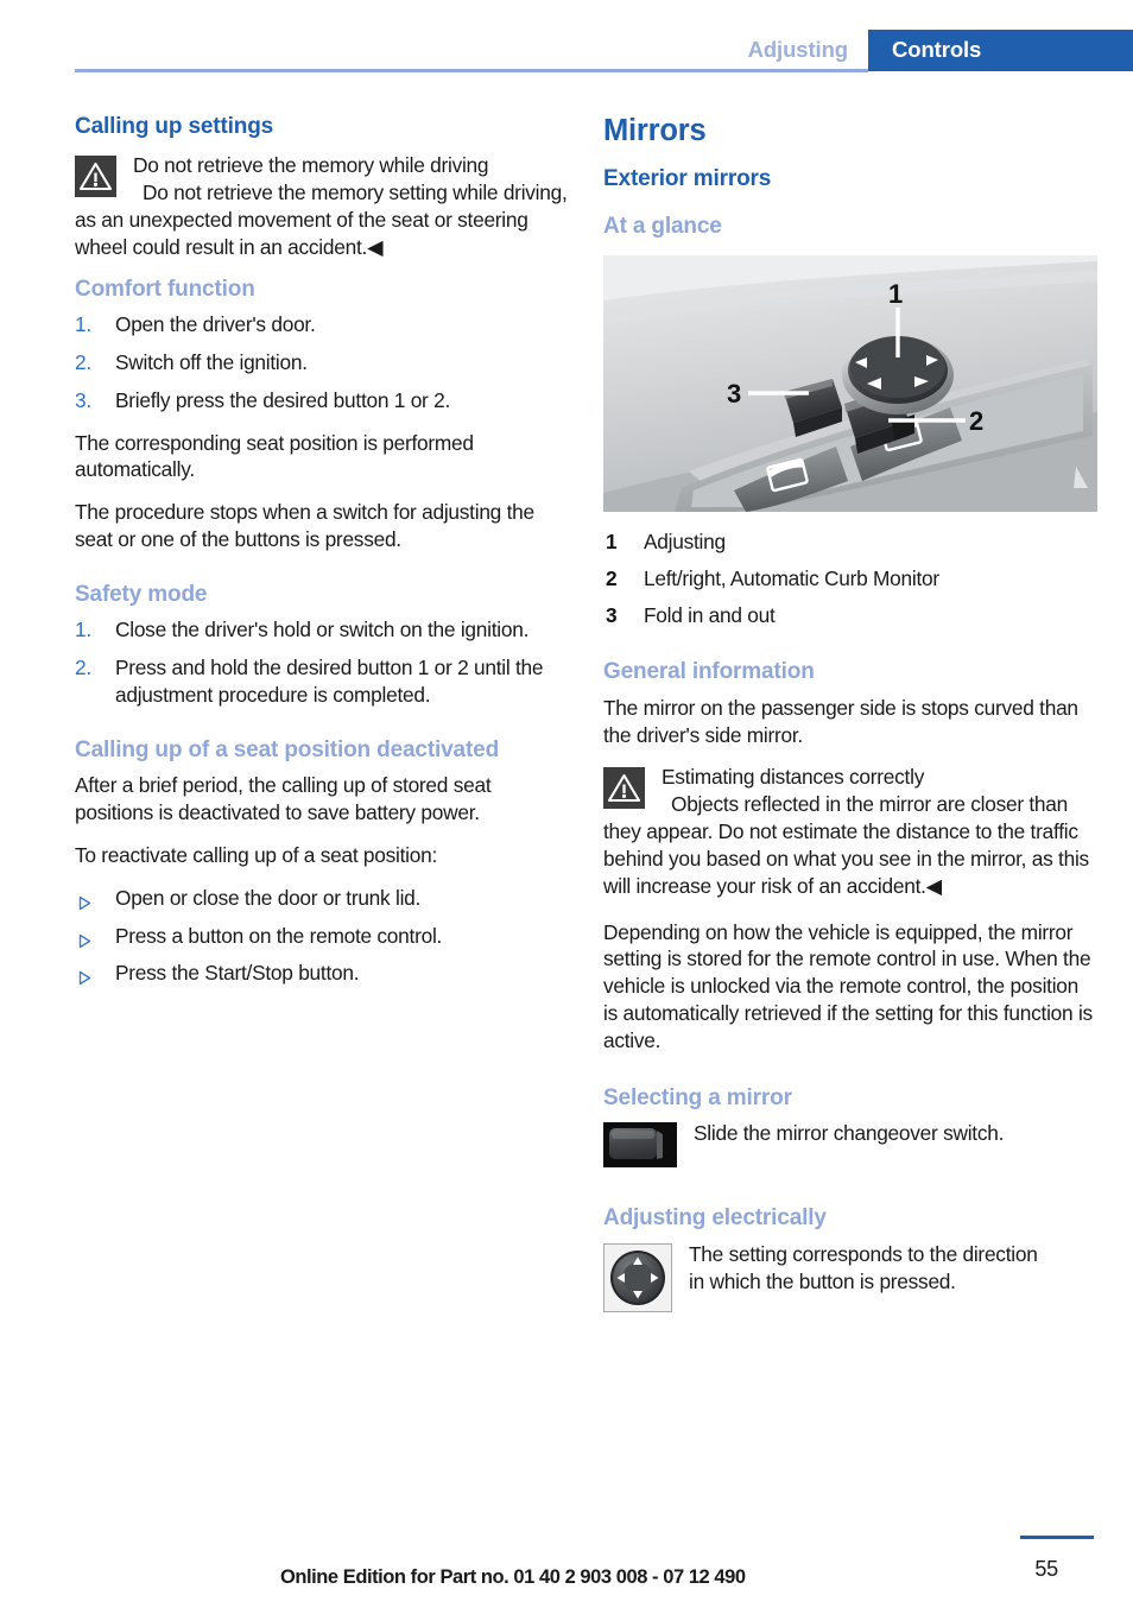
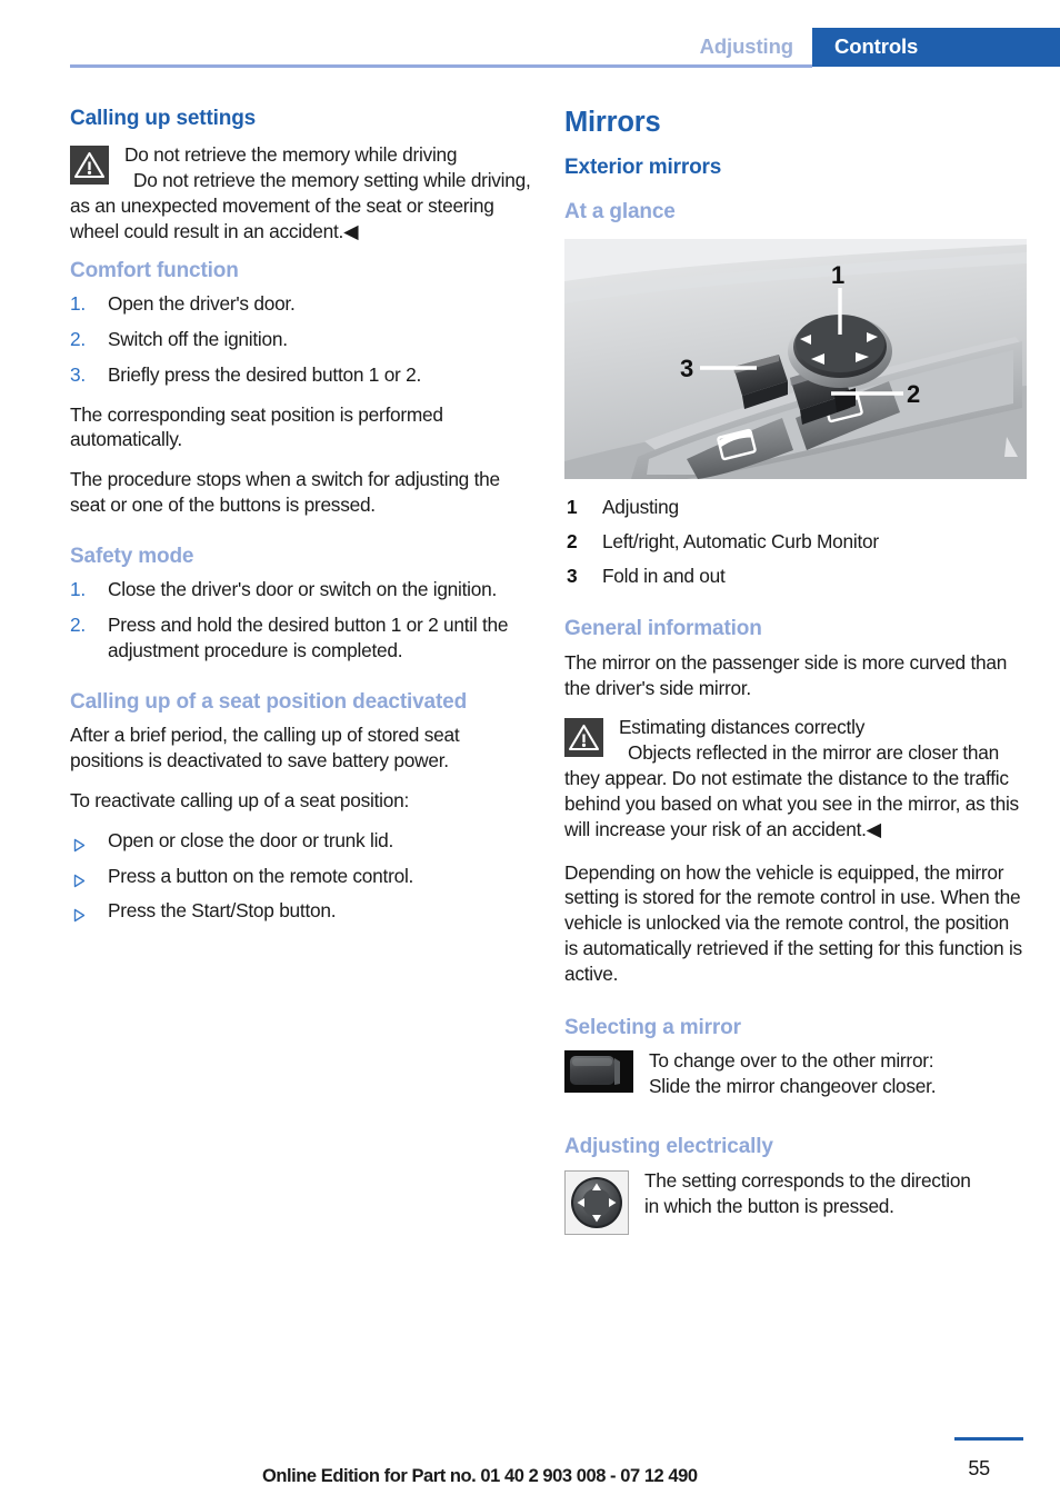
  Adjusting
  Controls
  Calling up settings
  Do not retrieve the memory while driving
  Do not retrieve the memory setting while driving, as an unexpected movement of the seat or steering wheel could result in an accident.◀
  Comfort function
  1.
  Open the driver's door.
  2.
  Switch off the ignition.
  3.
  Briefly press the desired button 1 or 2.
  The corresponding seat position is performed automatically.
  The procedure stops when a switch for adjusting the seat or one of the buttons is pressed.
  Safety mode
  1.
- Close the driver's hold or switch on the ignition.
+ Close the driver's door or switch on the ignition.
  2.
  Press and hold the desired button 1 or 2 until the adjustment procedure is completed.
  Calling up of a seat position deactivated
  After a brief period, the calling up of stored seat positions is deactivated to save battery power.
  To reactivate calling up of a seat position:
  Open or close the door or trunk lid.
  Press a button on the remote control.
  Press the Start/Stop button.
  Mirrors
  Exterior mirrors
  At a glance
  1
  3
  2
  1
  Adjusting
  2
  Left/right, Automatic Curb Monitor
  3
  Fold in and out
  General information
- The mirror on the passenger side is stops curved than the driver's side mirror.
+ The mirror on the passenger side is more curved than the driver's side mirror.
  Estimating distances correctly
  Objects reflected in the mirror are closer than they appear. Do not estimate the distance to the traffic behind you based on what you see in the mirror, as this will increase your risk of an accident.◀
  Depending on how the vehicle is equipped, the mirror setting is stored for the remote control in use. When the vehicle is unlocked via the remote control, the position is automatically retrieved if the setting for this function is active.
  Selecting a mirror
+ To change over to the other mirror:
- Slide the mirror changeover switch.
+ Slide the mirror changeover closer.
  Adjusting electrically
  The setting corresponds to the direction
  in which the button is pressed.
  Online Edition for Part no. 01 40 2 903 008 - 07 12 490
  55
